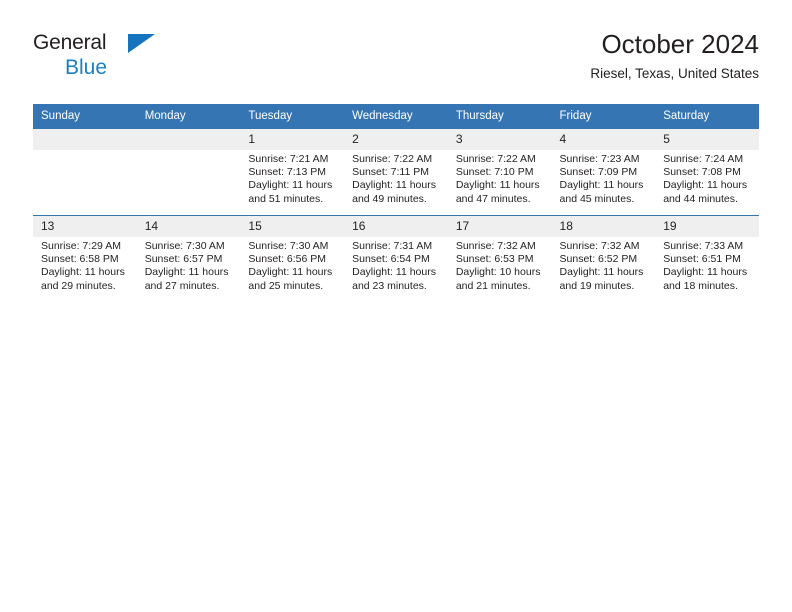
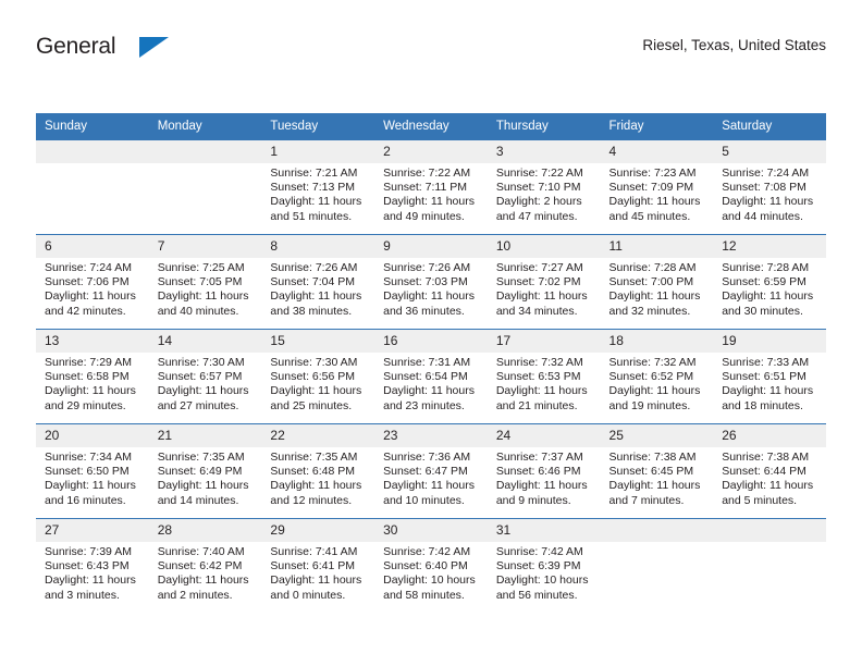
  General
- Blue
- October 2024
  Riesel, Texas, United States
  Sunday	Monday	Tuesday	Wednesday	Thursday	Friday	Saturday
- 		1Sunrise: 7:21 AMSunset: 7:13 PMDaylight: 11 hours and 51 minutes.	2Sunrise: 7:22 AMSunset: 7:11 PMDaylight: 11 hours and 49 minutes.	3Sunrise: 7:22 AMSunset: 7:10 PMDaylight: 11 hours and 47 minutes.	4Sunrise: 7:23 AMSunset: 7:09 PMDaylight: 11 hours and 45 minutes.	5Sunrise: 7:24 AMSunset: 7:08 PMDaylight: 11 hours and 44 minutes.
+ 		1Sunrise: 7:21 AMSunset: 7:13 PMDaylight: 11 hours and 51 minutes.	2Sunrise: 7:22 AMSunset: 7:11 PMDaylight: 11 hours and 49 minutes.	3Sunrise: 7:22 AMSunset: 7:10 PMDaylight: 2 hours and 47 minutes.	4Sunrise: 7:23 AMSunset: 7:09 PMDaylight: 11 hours and 45 minutes.	5Sunrise: 7:24 AMSunset: 7:08 PMDaylight: 11 hours and 44 minutes.
+ 6Sunrise: 7:24 AMSunset: 7:06 PMDaylight: 11 hours and 42 minutes.	7Sunrise: 7:25 AMSunset: 7:05 PMDaylight: 11 hours and 40 minutes.	8Sunrise: 7:26 AMSunset: 7:04 PMDaylight: 11 hours and 38 minutes.	9Sunrise: 7:26 AMSunset: 7:03 PMDaylight: 11 hours and 36 minutes.	10Sunrise: 7:27 AMSunset: 7:02 PMDaylight: 11 hours and 34 minutes.	11Sunrise: 7:28 AMSunset: 7:00 PMDaylight: 11 hours and 32 minutes.	12Sunrise: 7:28 AMSunset: 6:59 PMDaylight: 11 hours and 30 minutes.
- 13Sunrise: 7:29 AMSunset: 6:58 PMDaylight: 11 hours and 29 minutes.	14Sunrise: 7:30 AMSunset: 6:57 PMDaylight: 11 hours and 27 minutes.	15Sunrise: 7:30 AMSunset: 6:56 PMDaylight: 11 hours and 25 minutes.	16Sunrise: 7:31 AMSunset: 6:54 PMDaylight: 11 hours and 23 minutes.	17Sunrise: 7:32 AMSunset: 6:53 PMDaylight: 10 hours and 21 minutes.	18Sunrise: 7:32 AMSunset: 6:52 PMDaylight: 11 hours and 19 minutes.	19Sunrise: 7:33 AMSunset: 6:51 PMDaylight: 11 hours and 18 minutes.
+ 13Sunrise: 7:29 AMSunset: 6:58 PMDaylight: 11 hours and 29 minutes.	14Sunrise: 7:30 AMSunset: 6:57 PMDaylight: 11 hours and 27 minutes.	15Sunrise: 7:30 AMSunset: 6:56 PMDaylight: 11 hours and 25 minutes.	16Sunrise: 7:31 AMSunset: 6:54 PMDaylight: 11 hours and 23 minutes.	17Sunrise: 7:32 AMSunset: 6:53 PMDaylight: 11 hours and 21 minutes.	18Sunrise: 7:32 AMSunset: 6:52 PMDaylight: 11 hours and 19 minutes.	19Sunrise: 7:33 AMSunset: 6:51 PMDaylight: 11 hours and 18 minutes.
+ 20Sunrise: 7:34 AMSunset: 6:50 PMDaylight: 11 hours and 16 minutes.	21Sunrise: 7:35 AMSunset: 6:49 PMDaylight: 11 hours and 14 minutes.	22Sunrise: 7:35 AMSunset: 6:48 PMDaylight: 11 hours and 12 minutes.	23Sunrise: 7:36 AMSunset: 6:47 PMDaylight: 11 hours and 10 minutes.	24Sunrise: 7:37 AMSunset: 6:46 PMDaylight: 11 hours and 9 minutes.	25Sunrise: 7:38 AMSunset: 6:45 PMDaylight: 11 hours and 7 minutes.	26Sunrise: 7:38 AMSunset: 6:44 PMDaylight: 11 hours and 5 minutes.
+ 27Sunrise: 7:39 AMSunset: 6:43 PMDaylight: 11 hours and 3 minutes.	28Sunrise: 7:40 AMSunset: 6:42 PMDaylight: 11 hours and 2 minutes.	29Sunrise: 7:41 AMSunset: 6:41 PMDaylight: 11 hours and 0 minutes.	30Sunrise: 7:42 AMSunset: 6:40 PMDaylight: 10 hours and 58 minutes.	31Sunrise: 7:42 AMSunset: 6:39 PMDaylight: 10 hours and 56 minutes.
